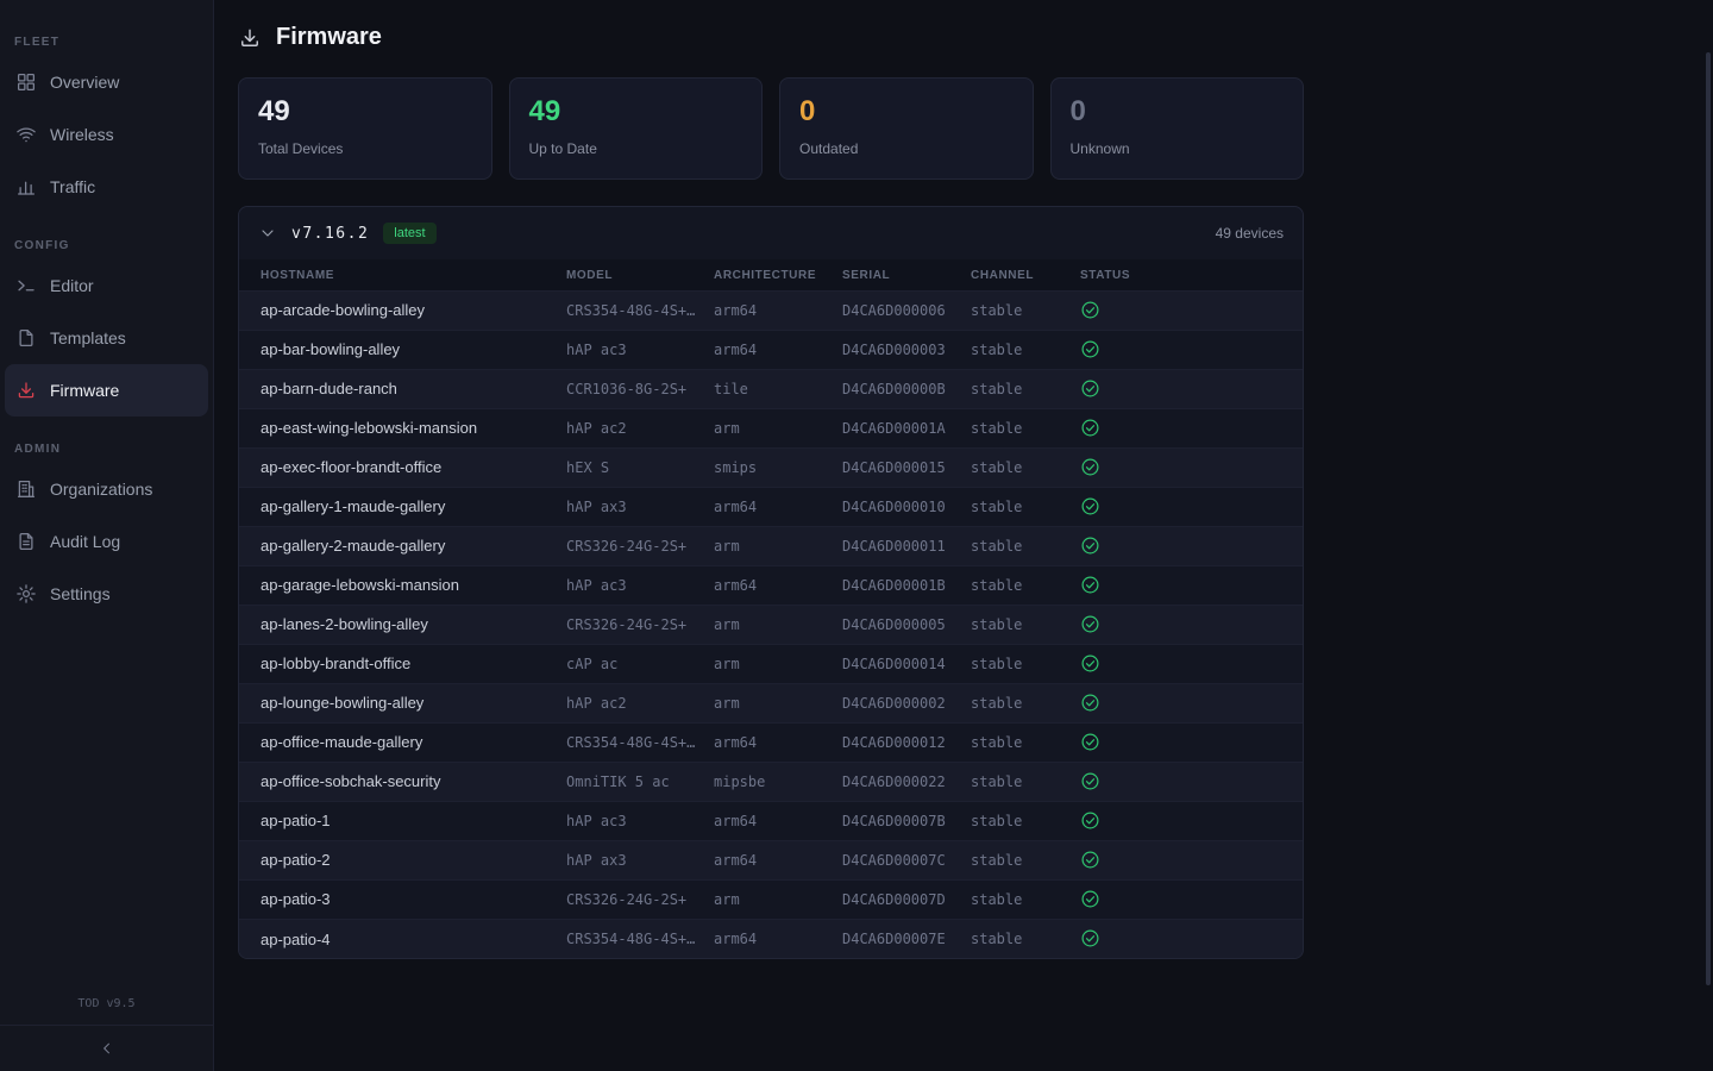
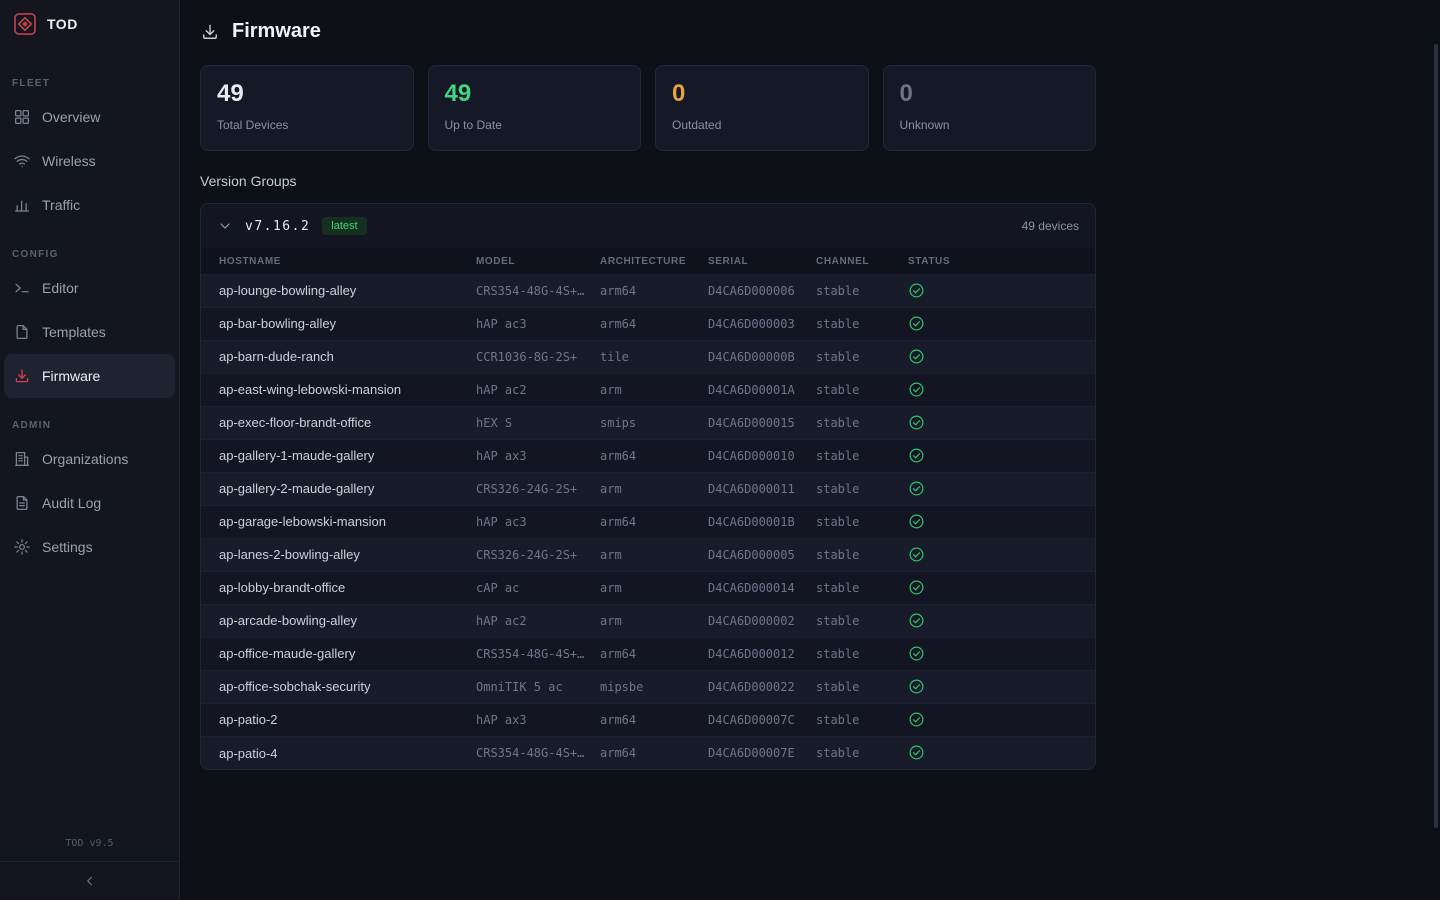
+ TOD
  FLEET
  Overview
  Wireless
  Traffic
  CONFIG
  Editor
  Templates
  Firmware
  ADMIN
  Organizations
  Audit Log
  Settings
  TOD v9.5
  Firmware
  49
  Total Devices
  49
  Up to Date
  0
  Outdated
  0
  Unknown
+ Version Groups
  v7.16.2
  latest
  49 devices
  HOSTNAME	MODEL	ARCHITECTURE	SERIAL	CHANNEL	STATUS
- ap-arcade-bowling-alley	CRS354-48G-4S+…	arm64	D4CA6D000006	stable
+ ap-lounge-bowling-alley	CRS354-48G-4S+…	arm64	D4CA6D000006	stable
  ap-bar-bowling-alley	hAP ac3	arm64	D4CA6D000003	stable
  ap-barn-dude-ranch	CCR1036-8G-2S+	tile	D4CA6D00000B	stable
  ap-east-wing-lebowski-mansion	hAP ac2	arm	D4CA6D00001A	stable
  ap-exec-floor-brandt-office	hEX S	smips	D4CA6D000015	stable
  ap-gallery-1-maude-gallery	hAP ax3	arm64	D4CA6D000010	stable
  ap-gallery-2-maude-gallery	CRS326-24G-2S+	arm	D4CA6D000011	stable
  ap-garage-lebowski-mansion	hAP ac3	arm64	D4CA6D00001B	stable
  ap-lanes-2-bowling-alley	CRS326-24G-2S+	arm	D4CA6D000005	stable
  ap-lobby-brandt-office	cAP ac	arm	D4CA6D000014	stable
- ap-lounge-bowling-alley	hAP ac2	arm	D4CA6D000002	stable
+ ap-arcade-bowling-alley	hAP ac2	arm	D4CA6D000002	stable
  ap-office-maude-gallery	CRS354-48G-4S+…	arm64	D4CA6D000012	stable
  ap-office-sobchak-security	OmniTIK 5 ac	mipsbe	D4CA6D000022	stable
- ap-patio-1	hAP ac3	arm64	D4CA6D00007B	stable
  ap-patio-2	hAP ax3	arm64	D4CA6D00007C	stable
- ap-patio-3	CRS326-24G-2S+	arm	D4CA6D00007D	stable
  ap-patio-4	CRS354-48G-4S+…	arm64	D4CA6D00007E	stable
